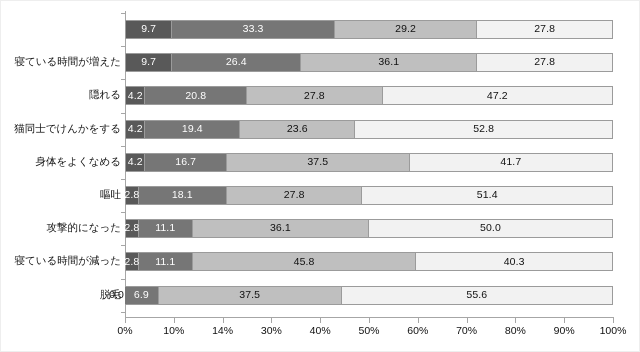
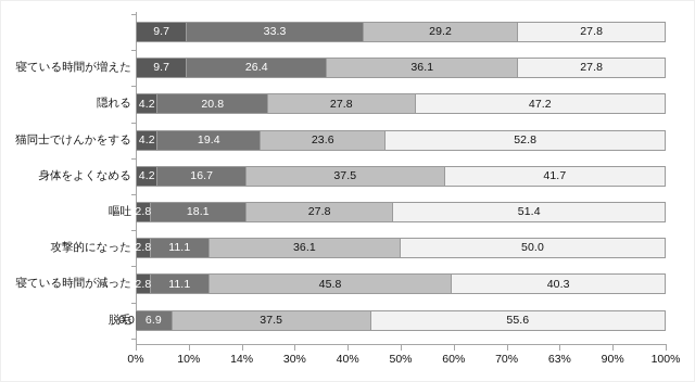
  9.7
  33.3
  29.2
  27.8
  寝ている時間が増えた
  9.7
  26.4
  36.1
  27.8
  隠れる
  4.2
  20.8
  27.8
  47.2
  猫同士でけんかをする
  4.2
  19.4
  23.6
  52.8
  身体をよくなめる
  4.2
  16.7
  37.5
  41.7
  嘔吐
  2.8
  18.1
  27.8
  51.4
  攻撃的になった
  2.8
  11.1
  36.1
  50.0
  寝ている時間が減った
  2.8
  11.1
  45.8
  40.3
  脱毛
  0.0
  6.9
  37.5
  55.6
  0%
  10%
  14%
  30%
  40%
  50%
  60%
  70%
- 80%
+ 63%
  90%
  100%
